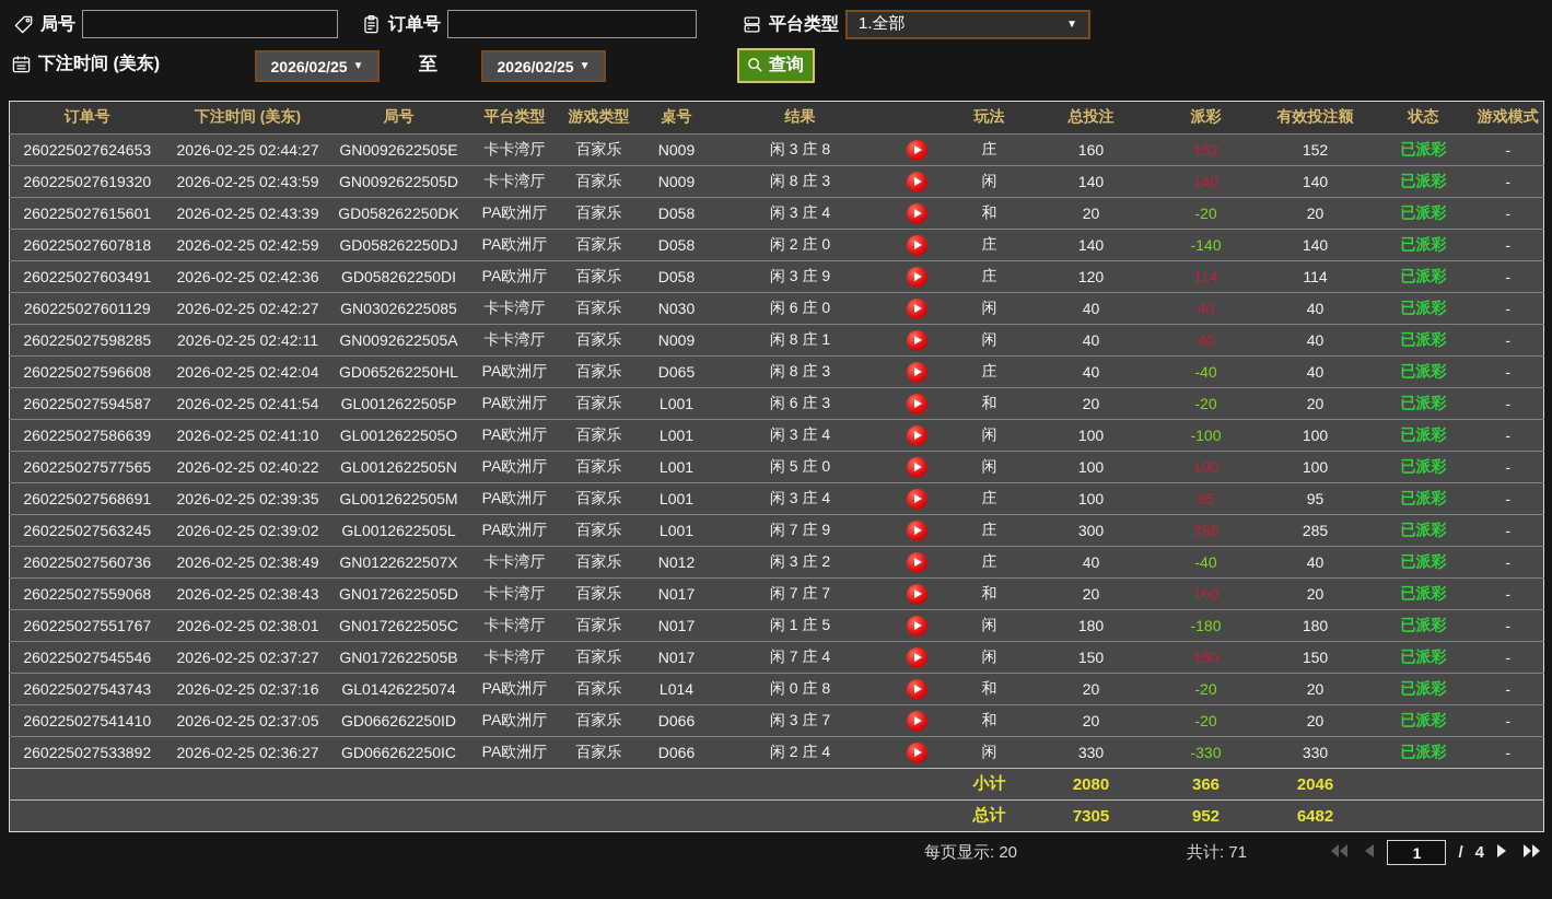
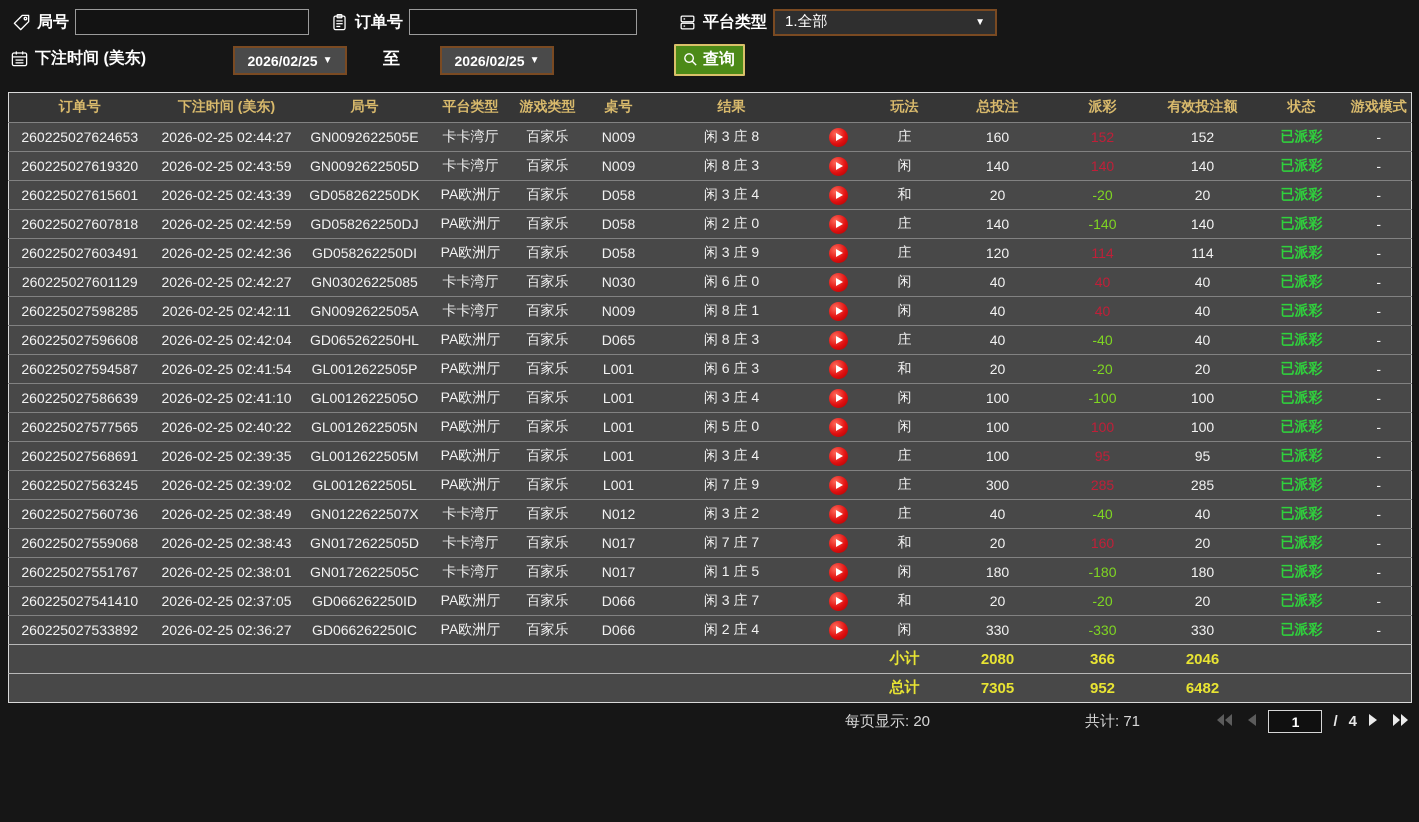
  局号
  订单号
  平台类型
  1.全部
  ▼
  下注时间 (美东)
  2026/02/25
  ▼
  至
  2026/02/25
  ▼
  查询
  订单号	下注时间 (美东)	局号	平台类型	游戏类型	桌号	结果		玩法	总投注	派彩	有效投注额	状态	游戏模式
  260225027624653	2026-02-25 02:44:27	GN0092622505E	卡卡湾厅	百家乐	N009	闲 3 庄 8		庄	160	152	152	已派彩	-
  260225027619320	2026-02-25 02:43:59	GN0092622505D	卡卡湾厅	百家乐	N009	闲 8 庄 3		闲	140	140	140	已派彩	-
  260225027615601	2026-02-25 02:43:39	GD058262250DK	PA欧洲厅	百家乐	D058	闲 3 庄 4		和	20	-20	20	已派彩	-
  260225027607818	2026-02-25 02:42:59	GD058262250DJ	PA欧洲厅	百家乐	D058	闲 2 庄 0		庄	140	-140	140	已派彩	-
  260225027603491	2026-02-25 02:42:36	GD058262250DI	PA欧洲厅	百家乐	D058	闲 3 庄 9		庄	120	114	114	已派彩	-
  260225027601129	2026-02-25 02:42:27	GN03026225085	卡卡湾厅	百家乐	N030	闲 6 庄 0		闲	40	40	40	已派彩	-
  260225027598285	2026-02-25 02:42:11	GN0092622505A	卡卡湾厅	百家乐	N009	闲 8 庄 1		闲	40	40	40	已派彩	-
  260225027596608	2026-02-25 02:42:04	GD065262250HL	PA欧洲厅	百家乐	D065	闲 8 庄 3		庄	40	-40	40	已派彩	-
  260225027594587	2026-02-25 02:41:54	GL0012622505P	PA欧洲厅	百家乐	L001	闲 6 庄 3		和	20	-20	20	已派彩	-
  260225027586639	2026-02-25 02:41:10	GL0012622505O	PA欧洲厅	百家乐	L001	闲 3 庄 4		闲	100	-100	100	已派彩	-
  260225027577565	2026-02-25 02:40:22	GL0012622505N	PA欧洲厅	百家乐	L001	闲 5 庄 0		闲	100	100	100	已派彩	-
  260225027568691	2026-02-25 02:39:35	GL0012622505M	PA欧洲厅	百家乐	L001	闲 3 庄 4		庄	100	95	95	已派彩	-
  260225027563245	2026-02-25 02:39:02	GL0012622505L	PA欧洲厅	百家乐	L001	闲 7 庄 9		庄	300	285	285	已派彩	-
  260225027560736	2026-02-25 02:38:49	GN0122622507X	卡卡湾厅	百家乐	N012	闲 3 庄 2		庄	40	-40	40	已派彩	-
  260225027559068	2026-02-25 02:38:43	GN0172622505D	卡卡湾厅	百家乐	N017	闲 7 庄 7		和	20	160	20	已派彩	-
  260225027551767	2026-02-25 02:38:01	GN0172622505C	卡卡湾厅	百家乐	N017	闲 1 庄 5		闲	180	-180	180	已派彩	-
- 260225027545546	2026-02-25 02:37:27	GN0172622505B	卡卡湾厅	百家乐	N017	闲 7 庄 4		闲	150	150	150	已派彩	-
- 260225027543743	2026-02-25 02:37:16	GL01426225074	PA欧洲厅	百家乐	L014	闲 0 庄 8		和	20	-20	20	已派彩	-
  260225027541410	2026-02-25 02:37:05	GD066262250ID	PA欧洲厅	百家乐	D066	闲 3 庄 7		和	20	-20	20	已派彩	-
  260225027533892	2026-02-25 02:36:27	GD066262250IC	PA欧洲厅	百家乐	D066	闲 2 庄 4		闲	330	-330	330	已派彩	-
  	小计	2080	366	2046
  	总计	7305	952	6482
  每页显示: 20
  共计: 71
  1
  /
  4
